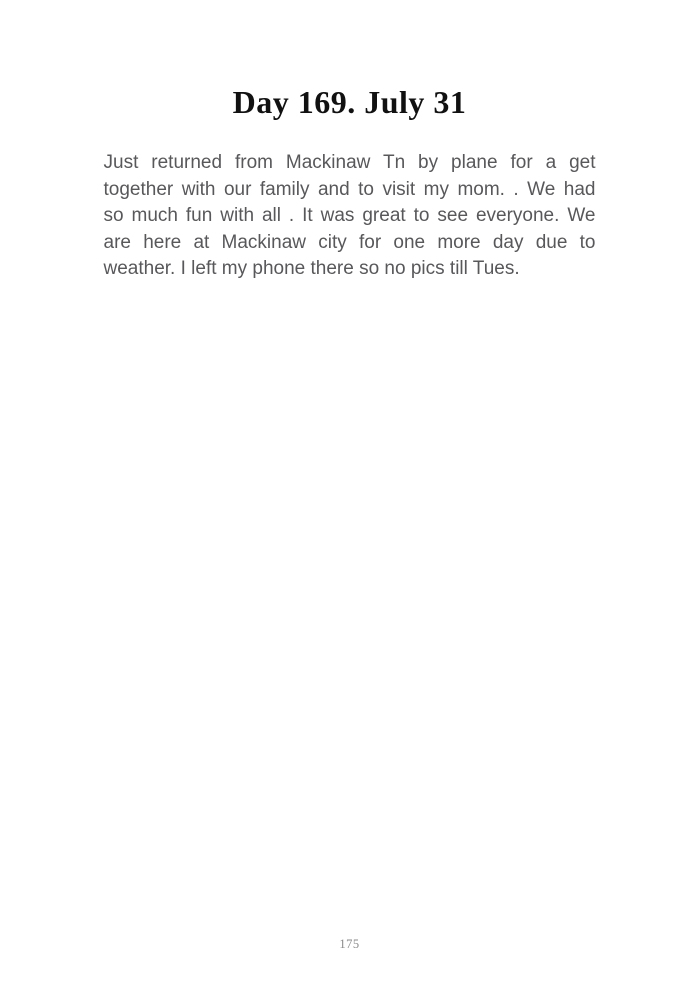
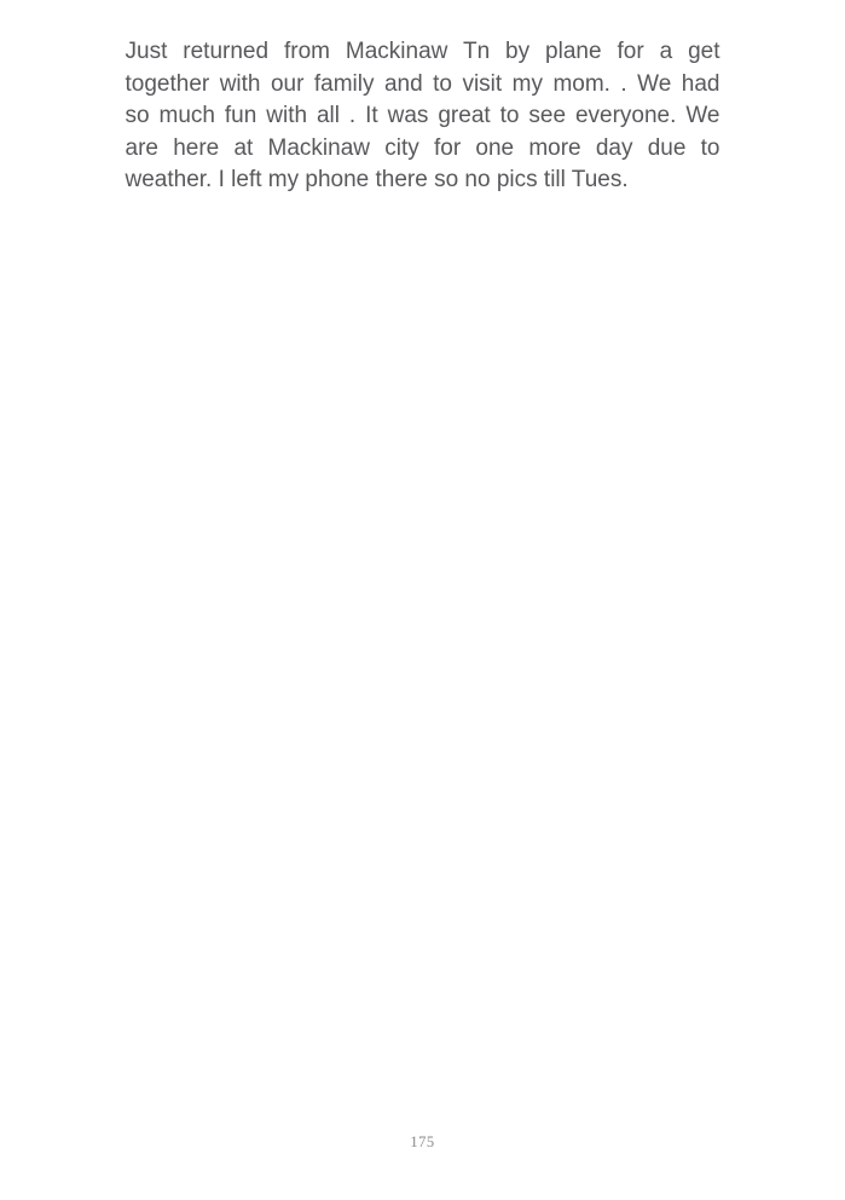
- Day 169. July 31
  Just returned from Mackinaw Tn by plane for a get
  together with our family and to visit my mom. . We had
  so much fun with all . It was great to see everyone. We
  are here at Mackinaw city for one more day due to
  weather. I left my phone there so no pics till Tues.
  175
